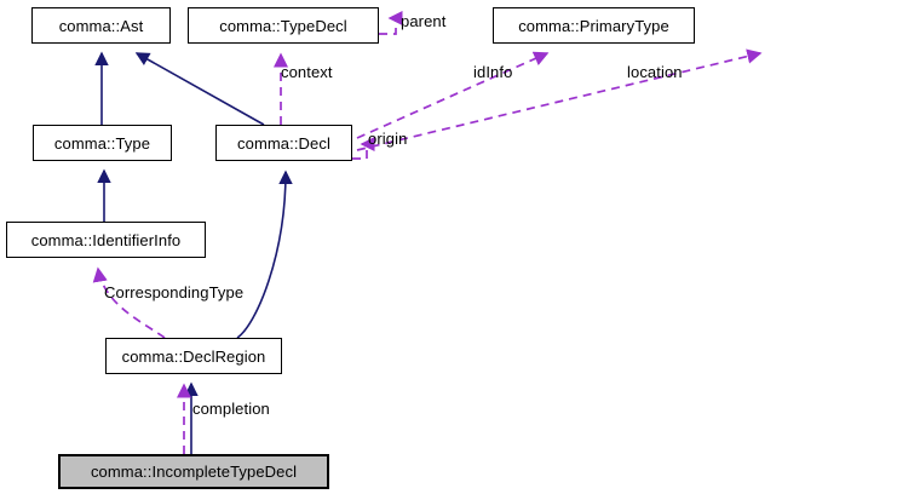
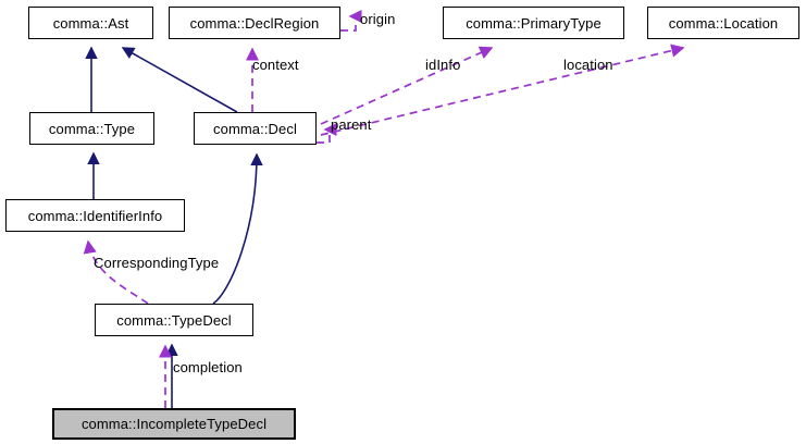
  comma::Ast
- comma::TypeDecl
+ comma::DeclRegion
  comma::PrimaryType
+ comma::Location
  comma::Type
  comma::Decl
  comma::IdentifierInfo
- comma::DeclRegion
+ comma::TypeDecl
  comma::IncompleteTypeDecl
- parent
+ origin
  context
  idInfo
  location
- origin
+ parent
  CorrespondingType
  completion
